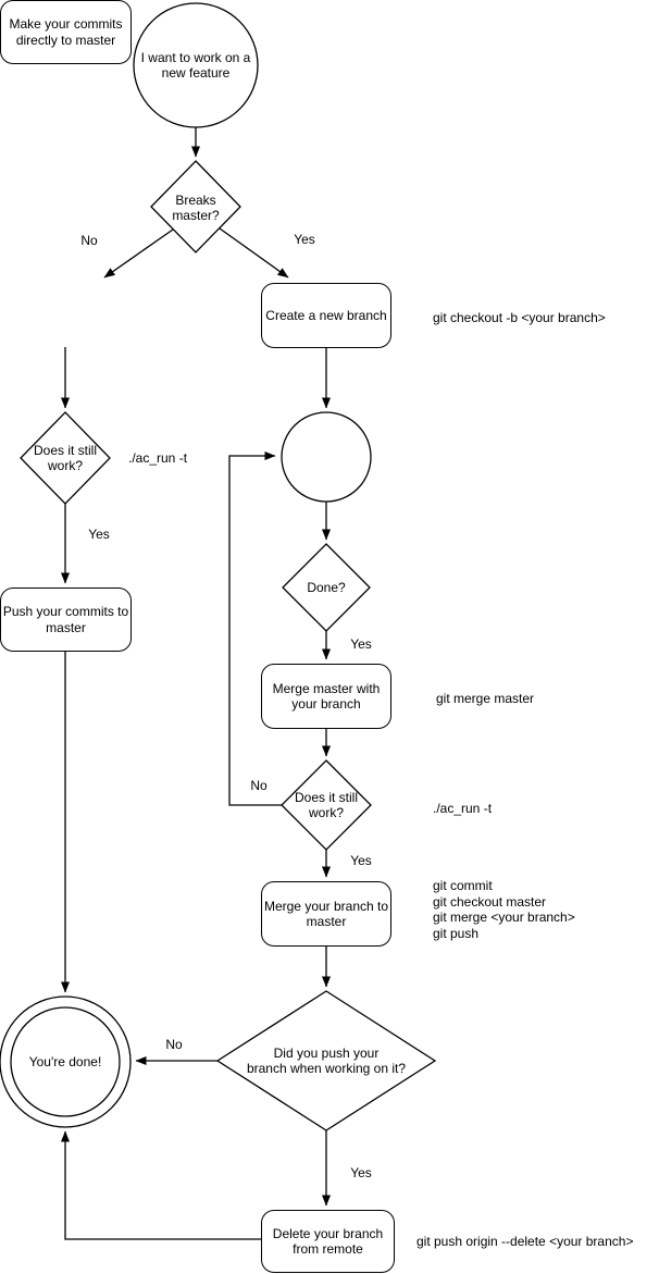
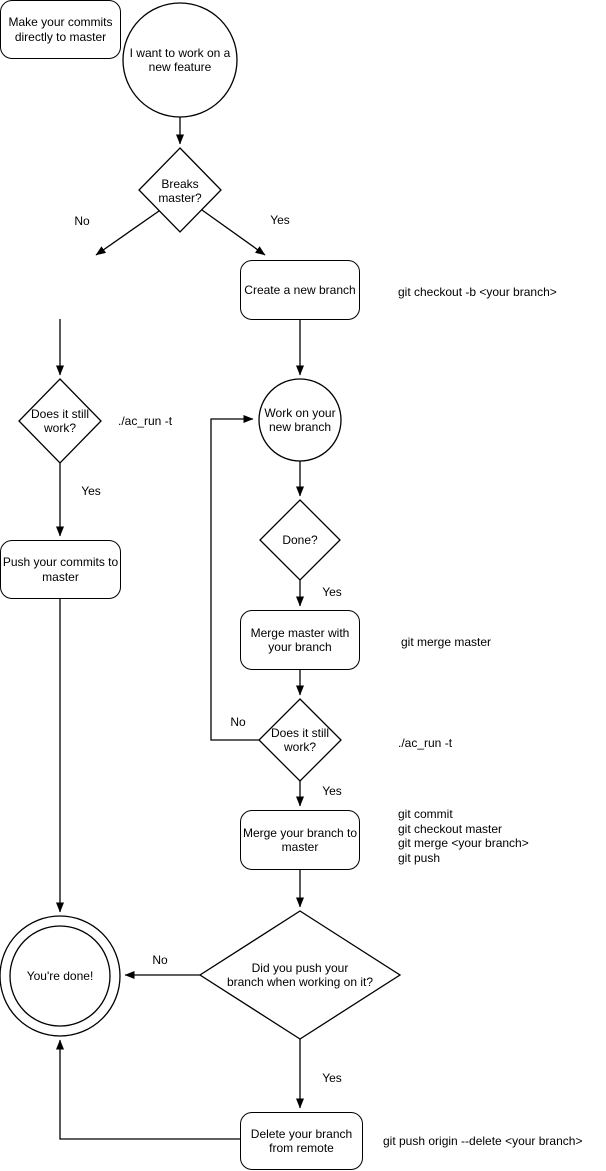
  Make your commits
  directly to master
  Create a new branch
  Push your commits to
  master
  Merge master with
  your branch
  Merge your branch to
  master
  Delete your branch
  from remote
  I want to work on a
  new feature
  Breaks
  master?
+ Work on your
+ new branch
  Does it still
  work?
  Done?
  Does it still
  work?
  Did you push your
  branch when working on it?
  You're done!
  No
  Yes
  Yes
  Yes
  No
  Yes
  No
  Yes
  git checkout -b <your branch>
  ./ac_run -t
  git merge master
  ./ac_run -t
  git commit
  git checkout master
  git merge <your branch>
  git push
  git push origin --delete <your branch>
